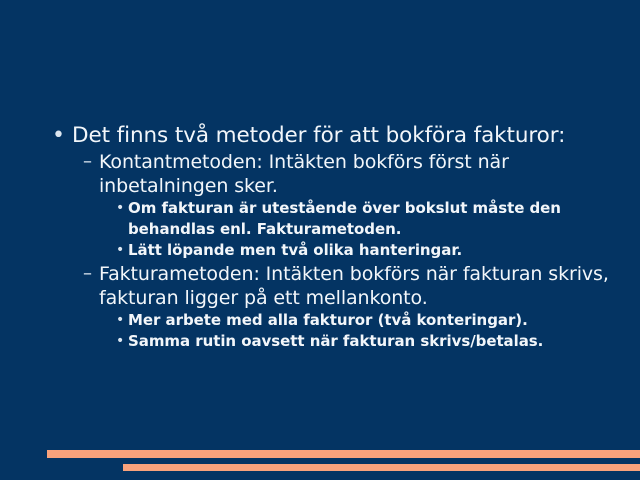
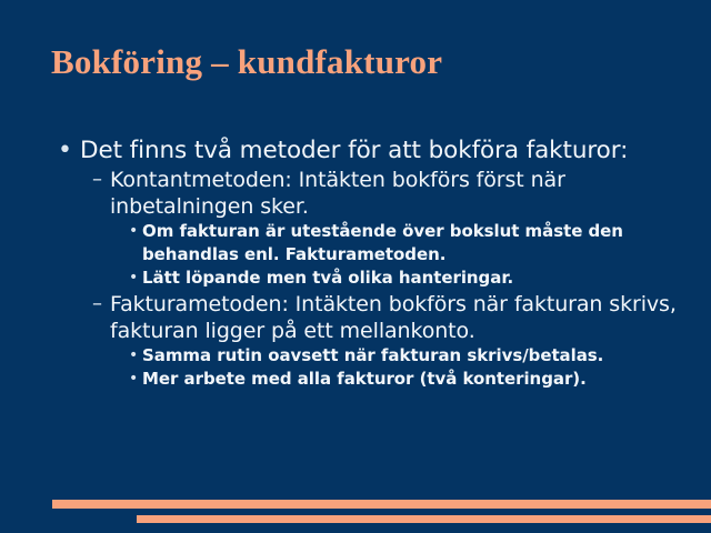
+ Bokföring – kundfakturor
  •
  Det finns två metoder för att bokföra fakturor:
  –
  Kontantmetoden: Intäkten bokförs först när inbetalningen sker.
  •
  Om fakturan är utestående över bokslut måste den behandlas enl. Fakturametoden.
  •
  Lätt löpande men två olika hanteringar.
  –
  Fakturametoden: Intäkten bokförs när fakturan skrivs, fakturan ligger på ett mellankonto.
  •
- Mer arbete med alla fakturor (två konteringar).
+ Samma rutin oavsett när fakturan skrivs/betalas.
  •
- Samma rutin oavsett när fakturan skrivs/betalas.
+ Mer arbete med alla fakturor (två konteringar).
